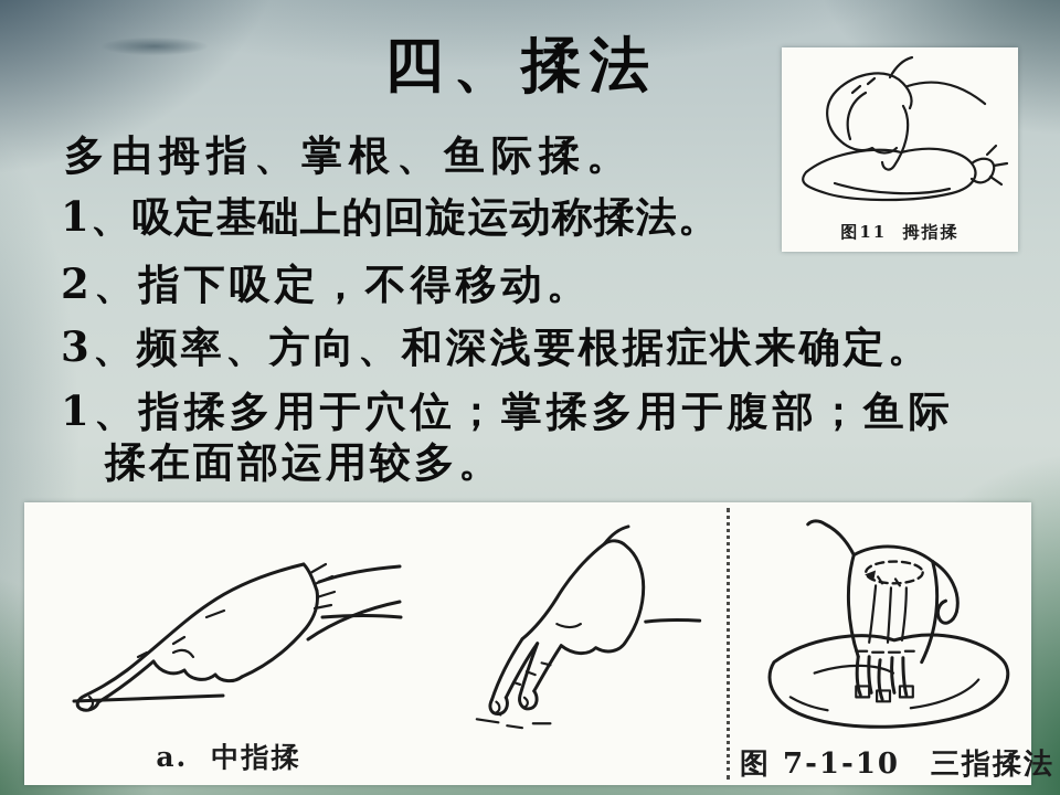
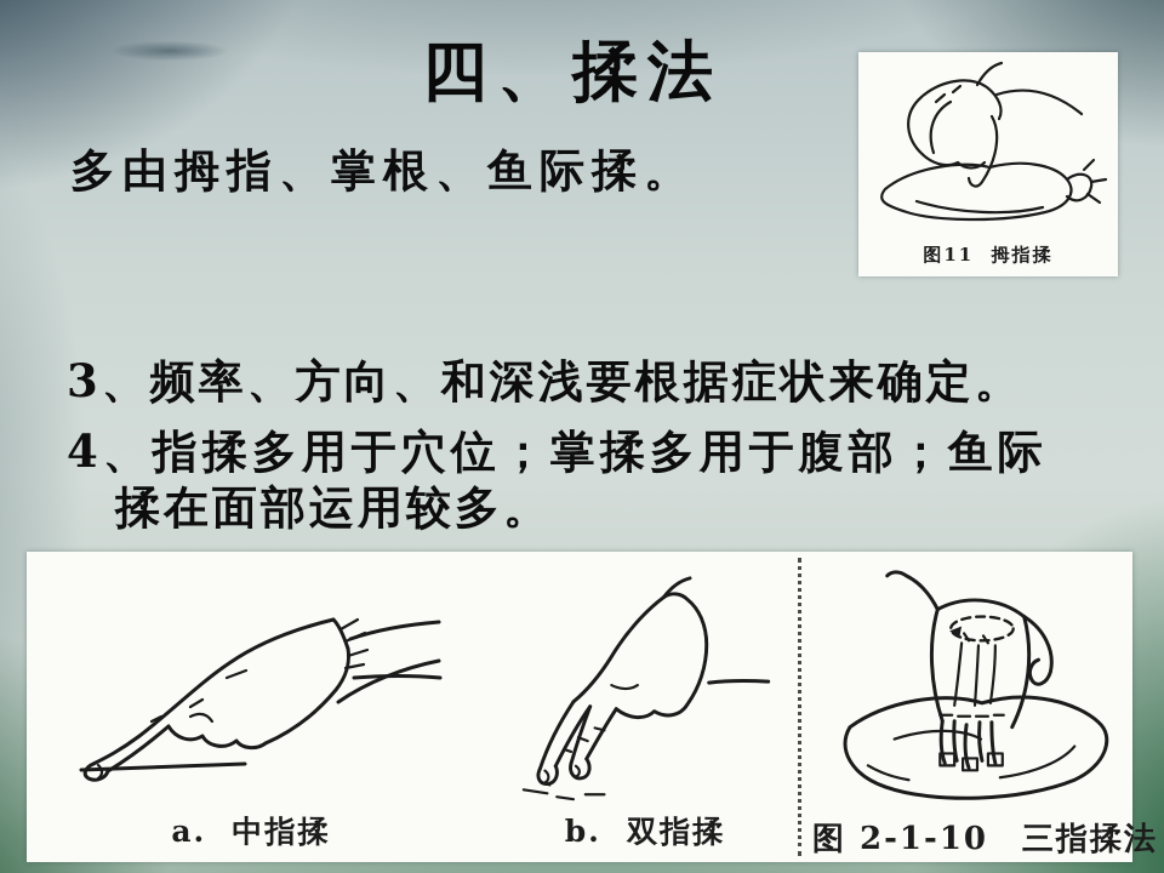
  四、揉法
  多由拇指、掌根、鱼际揉。
- 1、吸定基础上的回旋运动称揉法。
- 2、指下吸定，不得移动。
  3、频率、方向、和深浅要根据症状来确定。
- 1、指揉多用于穴位；掌揉多用于腹部；鱼际
+ 4、指揉多用于穴位；掌揉多用于腹部；鱼际
  揉在面部运用较多。
  图11 拇指揉
  a. 中指揉
+ b. 双指揉
- 图 7-1-10 三指揉法
+ 图 2-1-10 三指揉法
